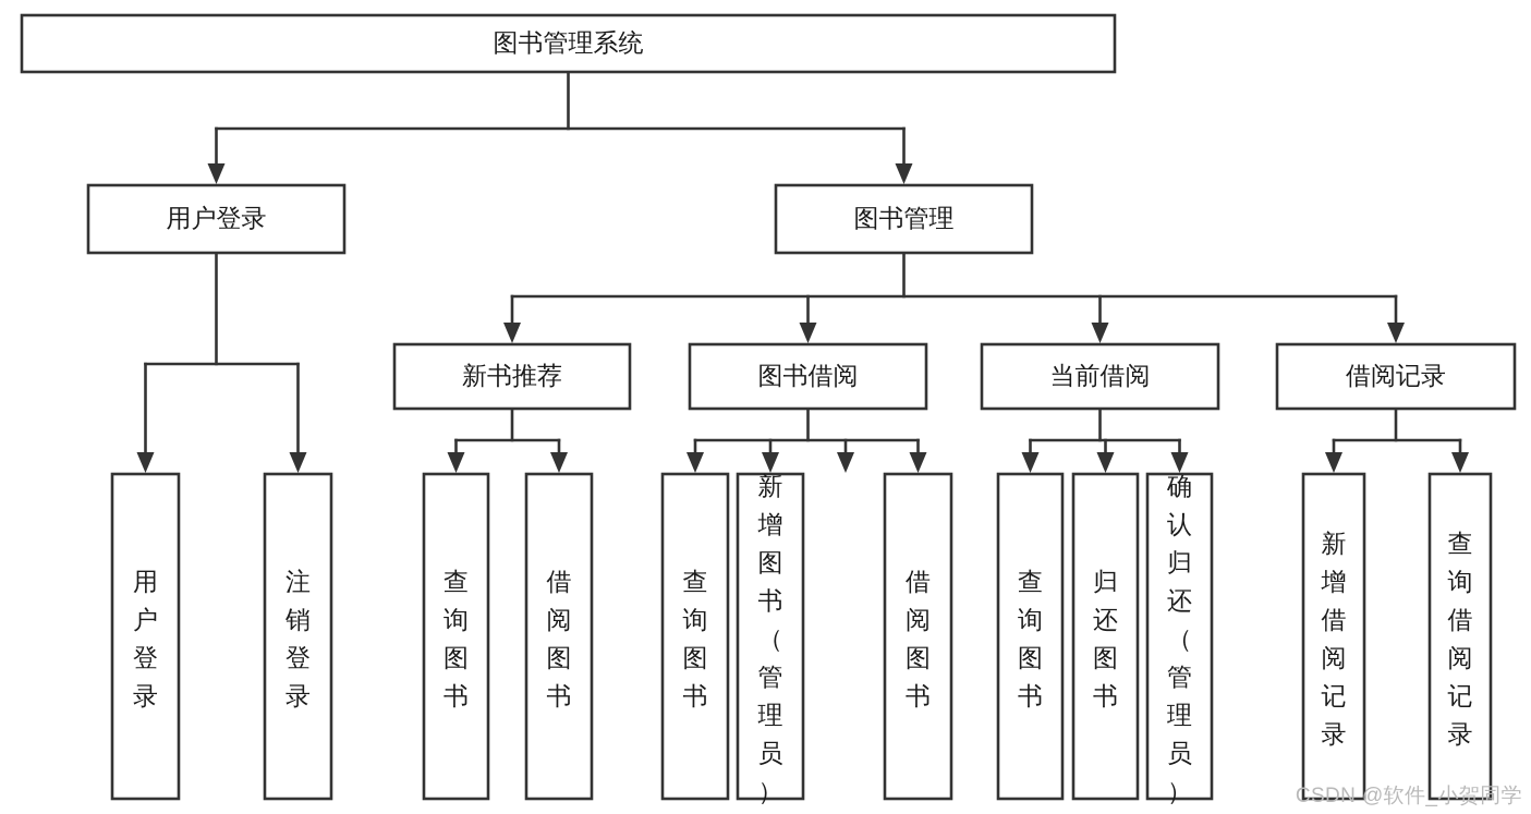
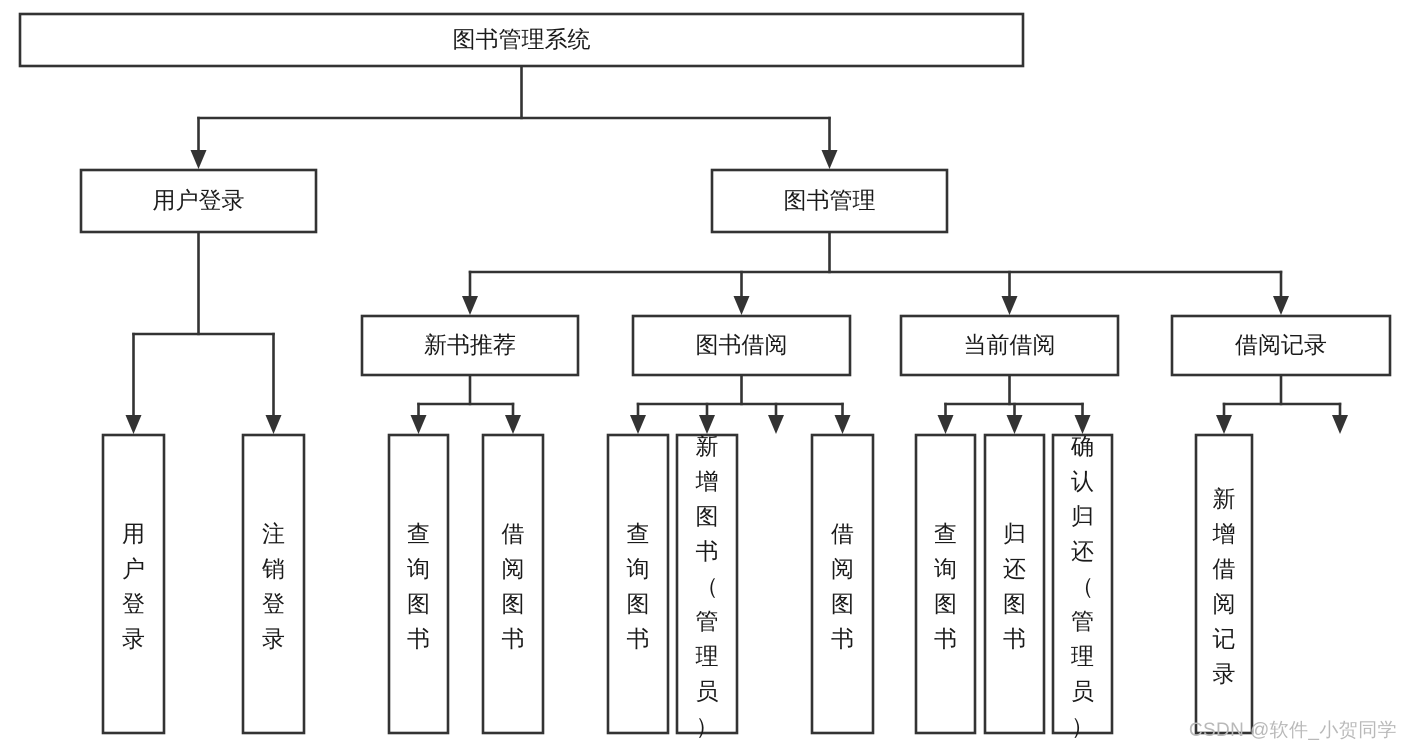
  图书管理系统
  用户登录
  图书管理
  新书推荐
  图书借阅
  当前借阅
  借阅记录
  用户登录
  注销登录
  查询图书
  借阅图书
  查询图书
  新增图书（管理员）
  借阅图书
  查询图书
  归还图书
  确认归还（管理员）
  新增借阅记录
- 查询借阅记录
  CSDN @软件_小贺同学
